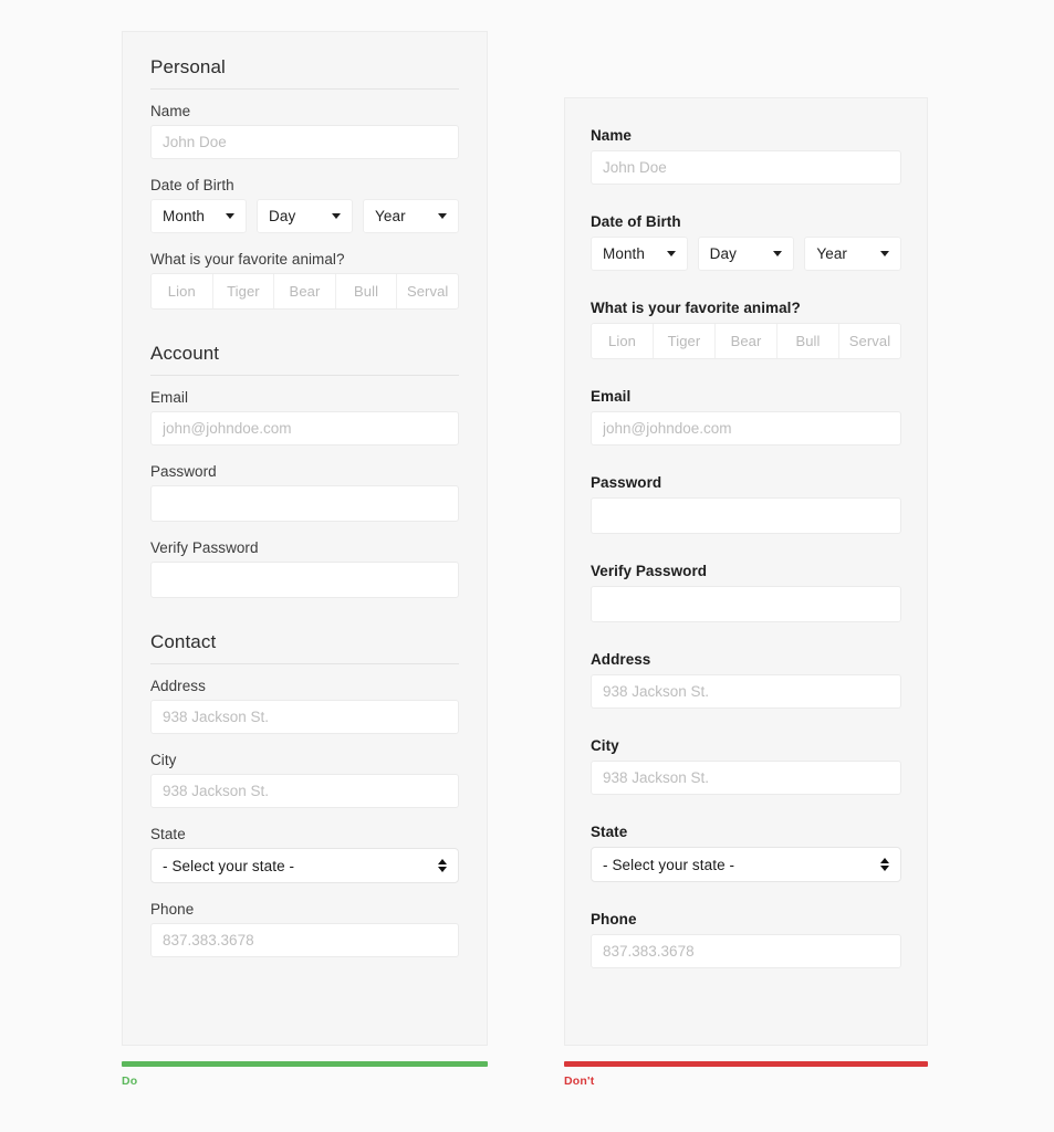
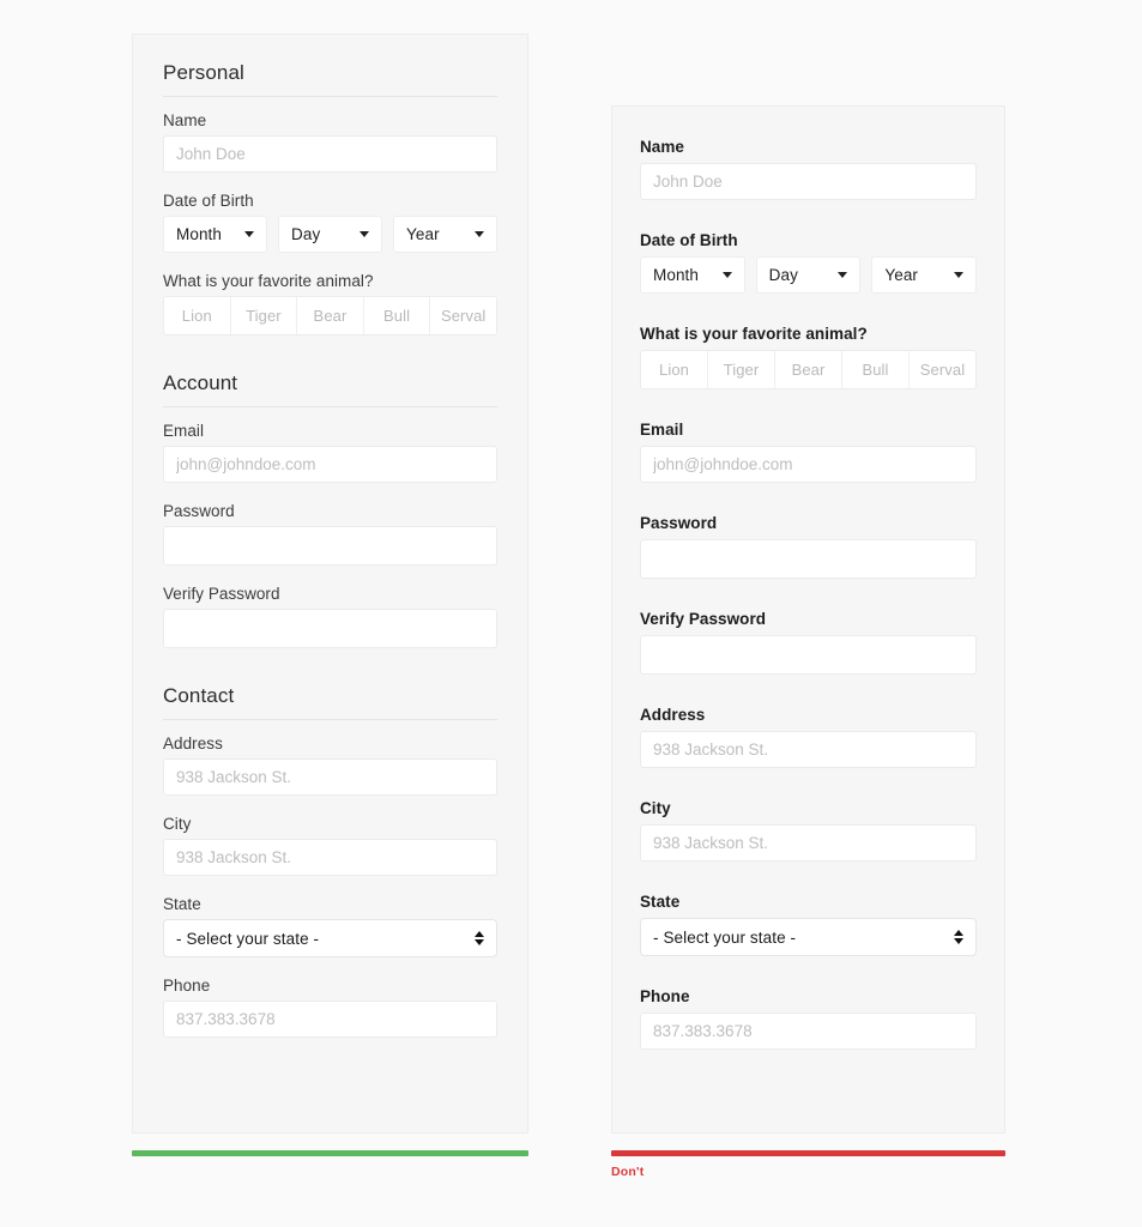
  Personal
  Name
  John Doe
  Date of Birth
  Month
  Day
  Year
  What is your favorite animal?
  Lion
  Tiger
  Bear
  Bull
  Serval
  Account
  Email
  john@johndoe.com
  Password
  Verify Password
  Contact
  Address
  938 Jackson St.
  City
  938 Jackson St.
  State
  - Select your state -
  Phone
  837.383.3678
  Name
  John Doe
  Date of Birth
  Month
  Day
  Year
  What is your favorite animal?
  Lion
  Tiger
  Bear
  Bull
  Serval
  Email
  john@johndoe.com
  Password
  Verify Password
  Address
  938 Jackson St.
  City
  938 Jackson St.
  State
  - Select your state -
  Phone
  837.383.3678
- Do
  Don't
